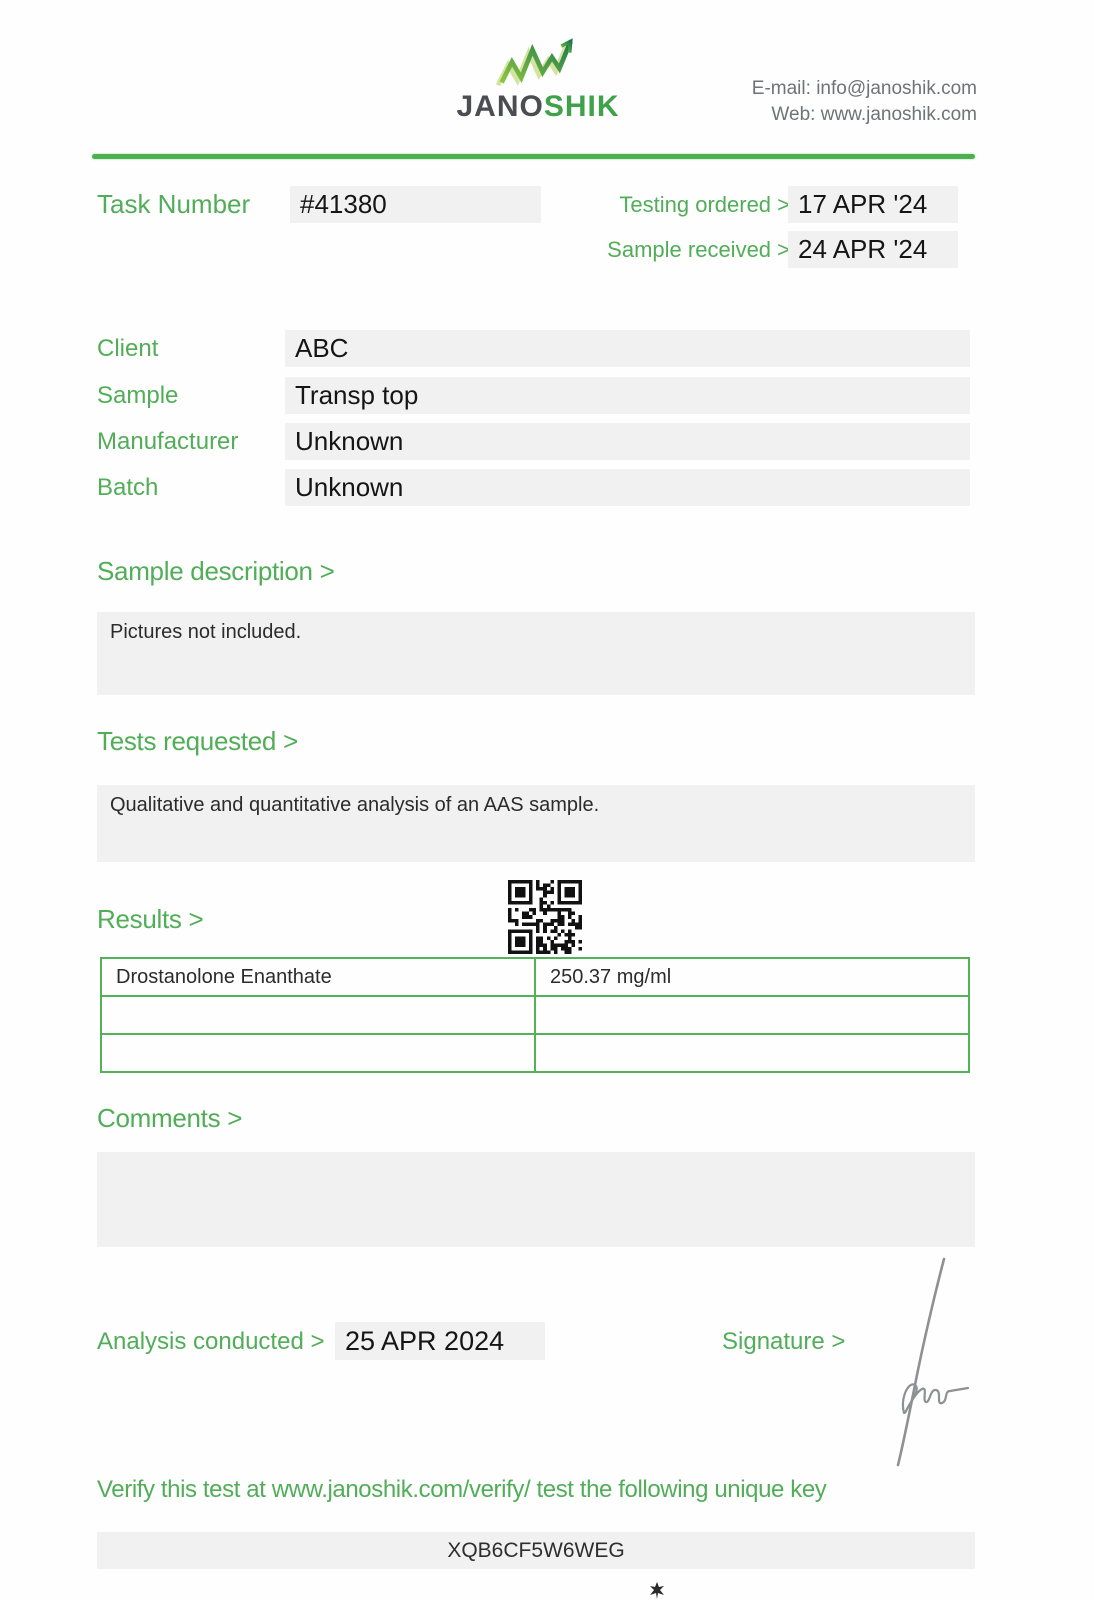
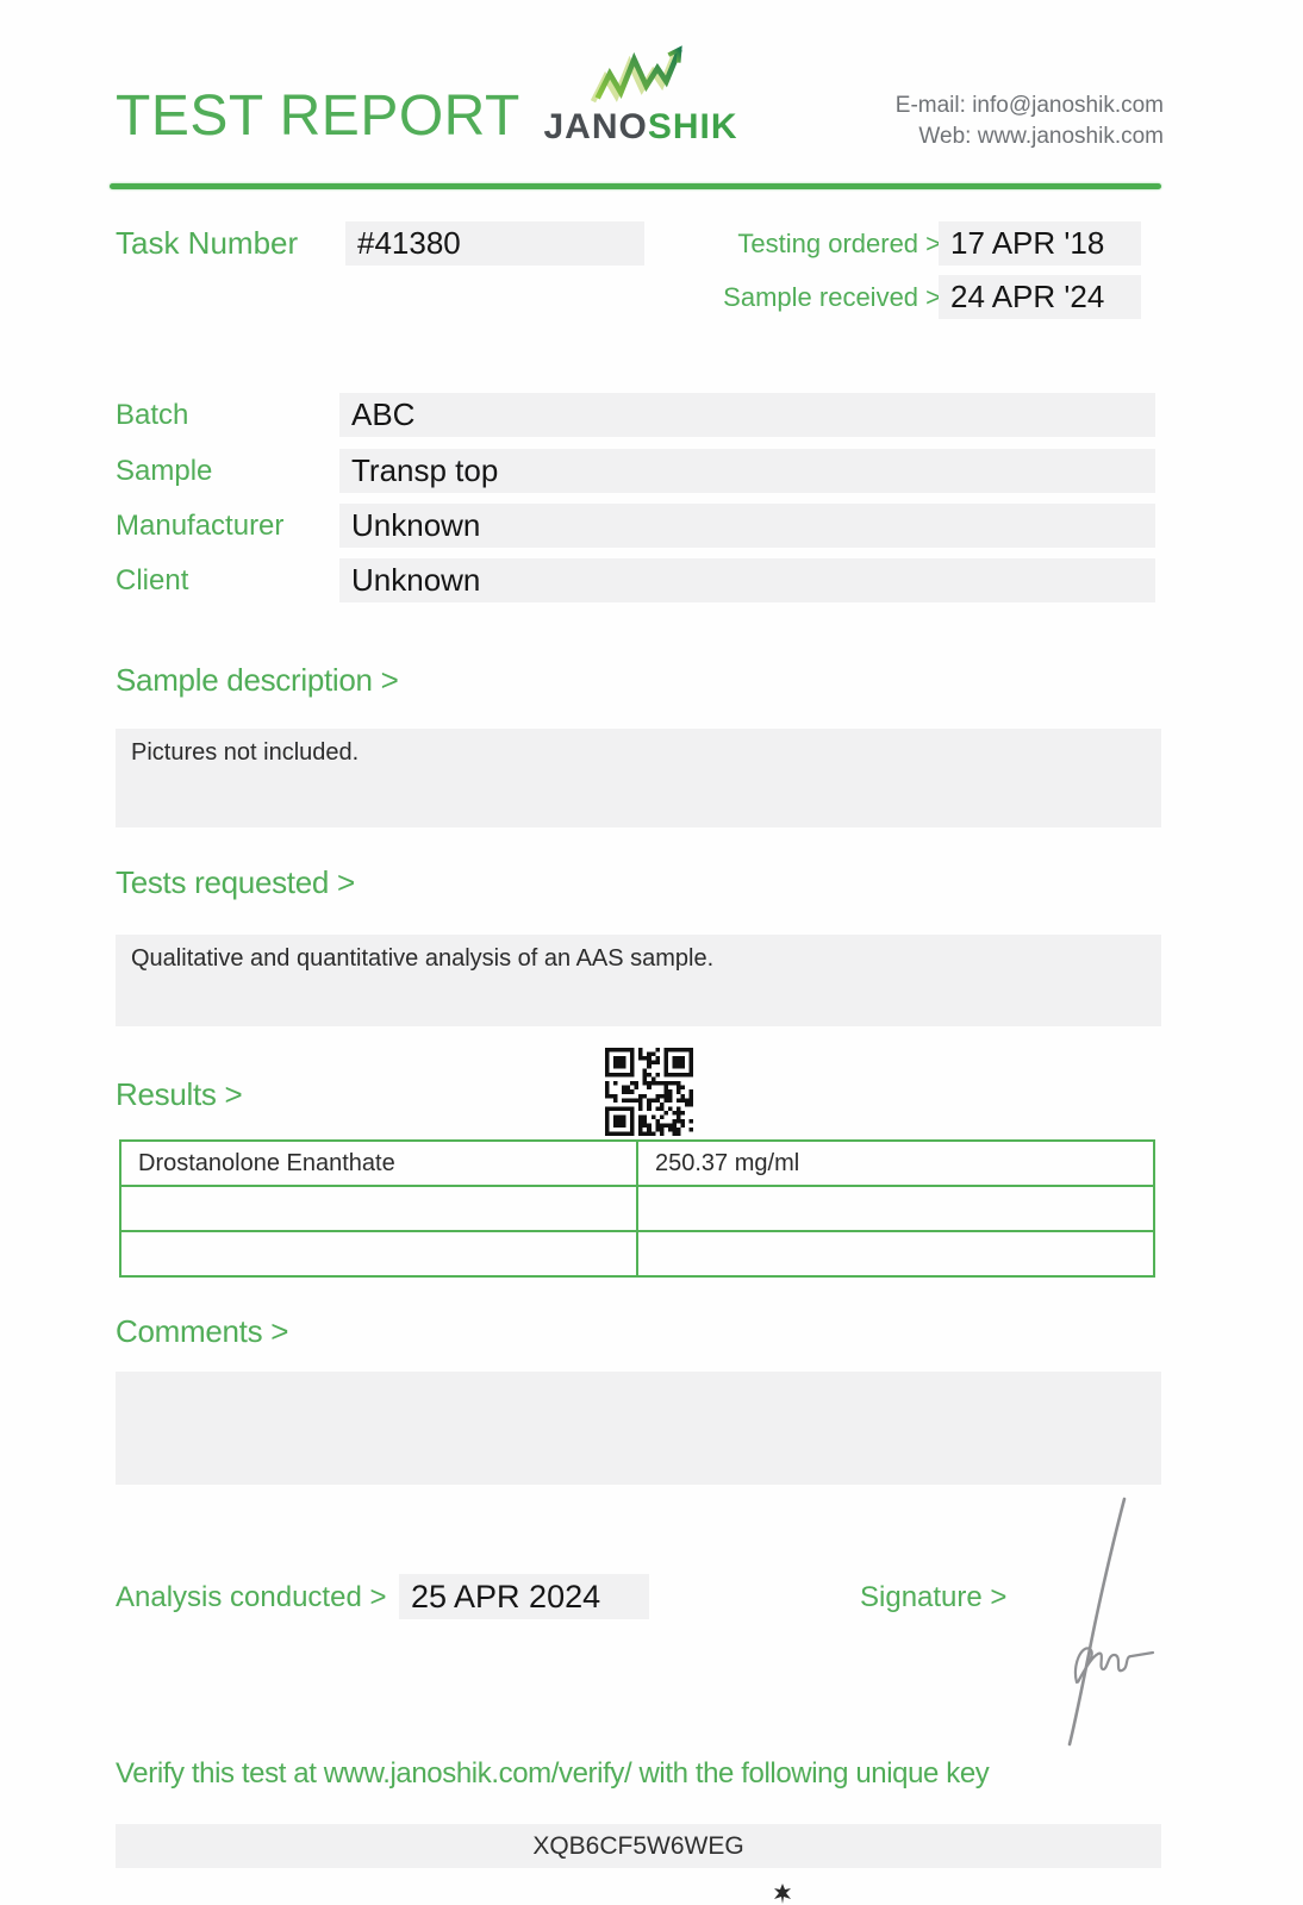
+ TEST REPORT
  JANOSHIK
  E-mail: info@janoshik.com
  Web: www.janoshik.com
  Task Number
  #41380
  Testing ordered >
- 17 APR '24
+ 17 APR '18
  Sample received >
  24 APR '24
- Client
+ Batch
  ABC
  Sample
  Transp top
  Manufacturer
  Unknown
- Batch
+ Client
  Unknown
  Sample description >
  Pictures not included.
  Tests requested >
  Qualitative and quantitative analysis of an AAS sample.
  Results >
  Drostanolone Enanthate	250.37 mg/ml
  Comments >
  Analysis conducted >
  25 APR 2024
  Signature >
- Verify this test at www.janoshik.com/verify/ test the following unique key
+ Verify this test at www.janoshik.com/verify/ with the following unique key
  XQB6CF5W6WEG
